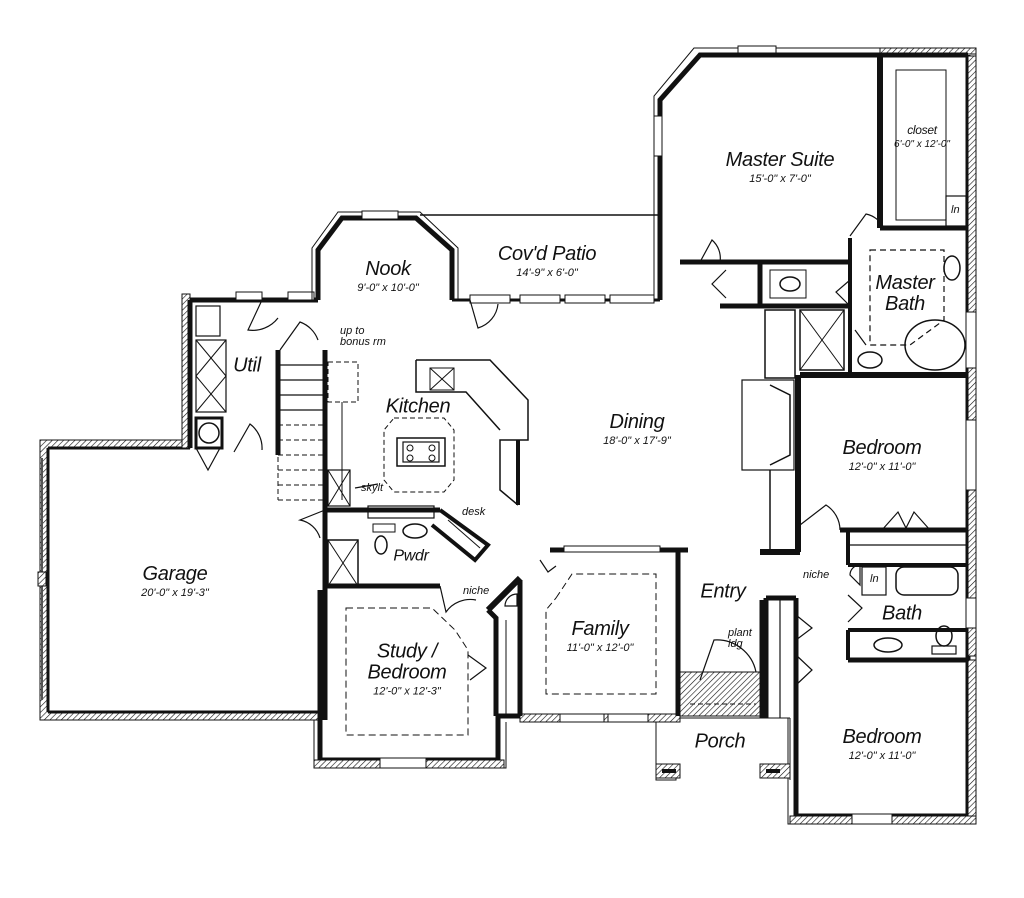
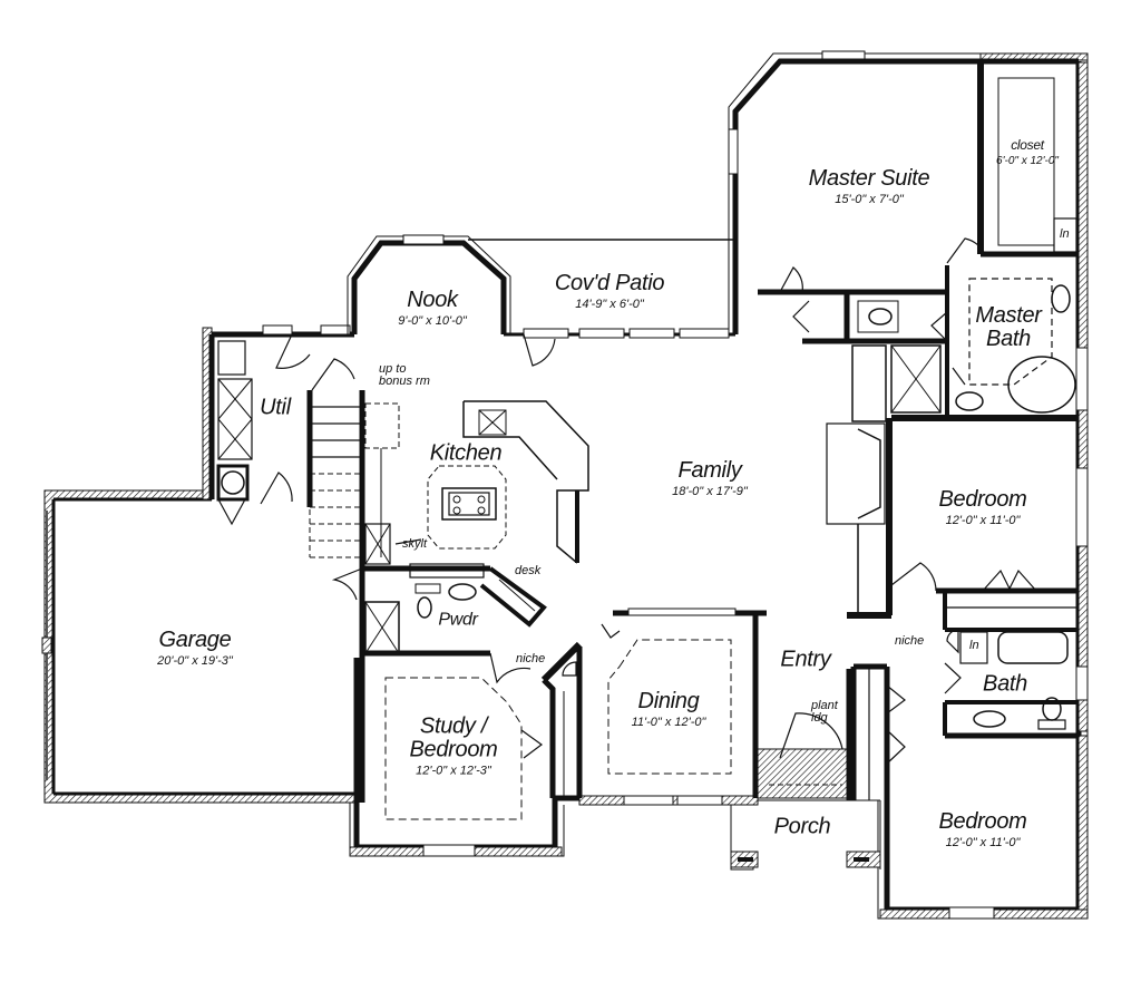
  Master Suite
  15'-0" x 7'-0"
  closet
  6'-0" x 12'-0"
  Master
  Bath
  Nook
  9'-0" x 10'-0"
  Cov'd Patio
  14'-9" x 6'-0"
  Util
  Kitchen
- Dining
+ Family
  18'-0" x 17'-9"
  Bedroom
  12'-0" x 11'-0"
  Garage
  20'-0" x 19'-3"
  Pwdr
  Study /
  Bedroom
  12'-0" x 12'-3"
- Family
+ Dining
  11'-0" x 12'-0"
  Entry
  Bath
  Porch
  Bedroom
  12'-0" x 11'-0"
  up to
  bonus rm
  skylt
  desk
  niche
  niche
  plant
  ldg
  ln
  ln
